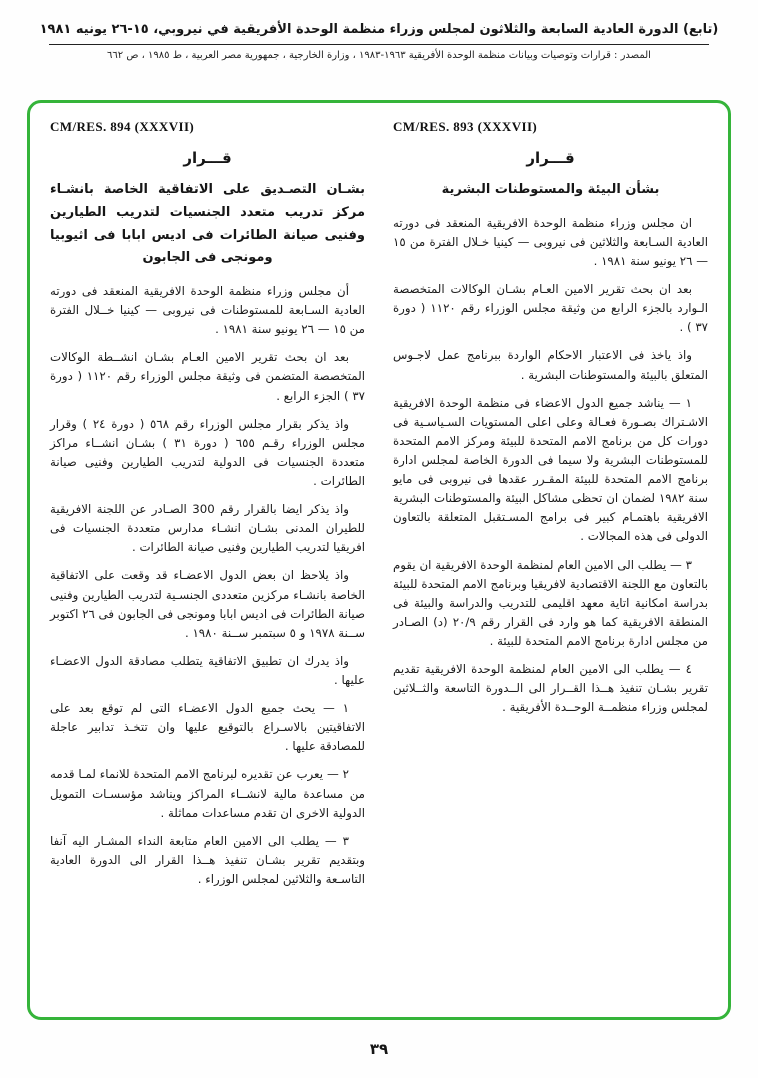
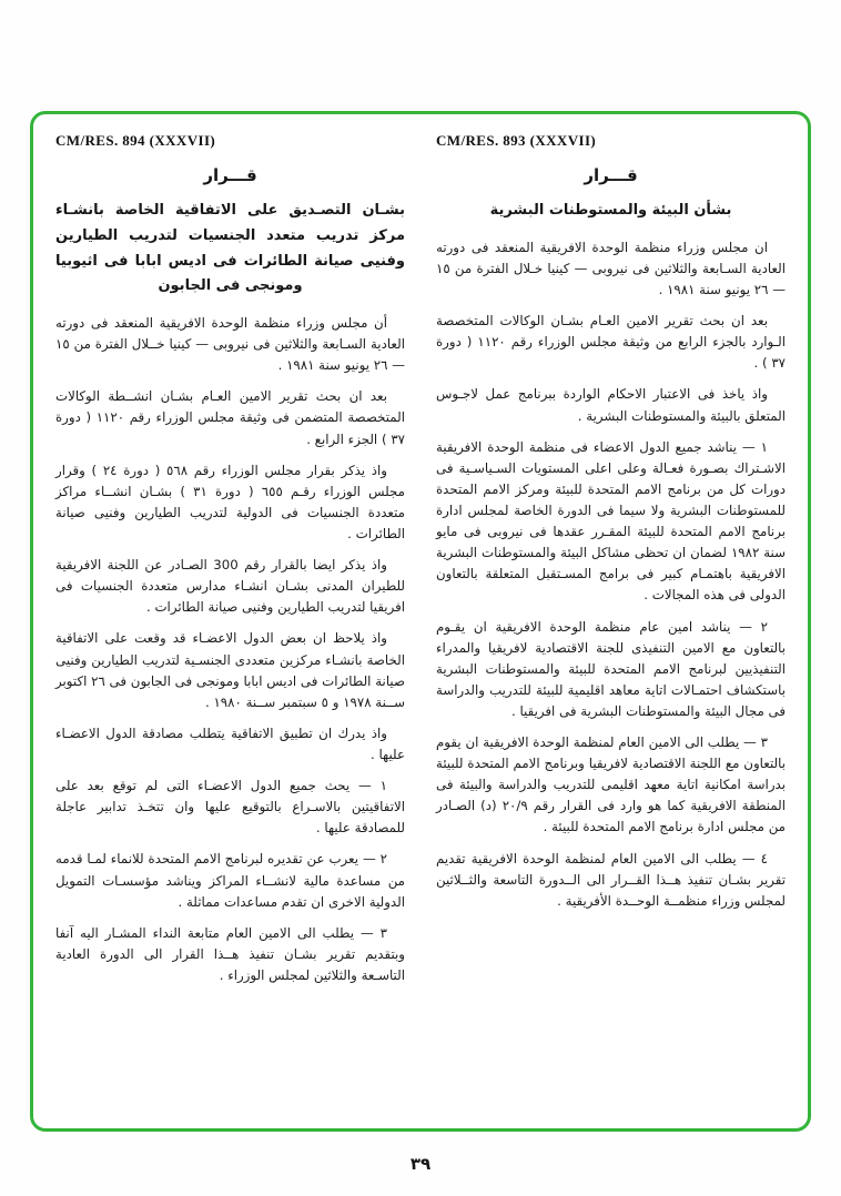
- (تابع) الدورة العادية السابعة والثلاثون لمجلس وزراء منظمة الوحدة الأفريقية في نيروبي، ١٥-٢٦ يونيه ١٩٨١
- المصدر : قرارات وتوصيات وبيانات منظمة الوحدة الأفريقية ١٩٦٣-١٩٨٣ ، وزارة الخارجية ، جمهورية مصر العربية ، ط ١٩٨٥ ، ص ٦٦٢
  CM/RES. 893 (XXXVII)
  قـــرار
  بشأن البيئة والمستوطنات البشرية
  ان مجلس وزراء منظمة الوحدة الافريقية المنعقد فى دورته العادية السـابعة والثلاثين فى نيروبى — كينيا خـلال الفترة من ١٥ — ٢٦ يونيو سنة ١٩٨١ .
  بعد ان بحث تقرير الامين العـام بشـان الوكالات المتخصصة الـوارد بالجزء الرابع من وثيقة مجلس الوزراء رقم ١١٢٠ ( دورة ٣٧ ) .
  واذ ياخذ فى الاعتبار الاحكام الواردة ببرنامج عمل لاجـوس المتعلق بالبيئة والمستوطنات البشرية .
  ١ — يناشد جميع الدول الاعضاء فى منظمة الوحدة الافريقية الاشـتراك بصـورة فعـالة وعلى اعلى المستويات السـياسـية فى دورات كل من برنامج الامم المتحدة للبيئة ومركز الامم المتحدة للمستوطنات البشرية ولا سيما فى الدورة الخاصة لمجلس ادارة برنامج الامم المتحدة للبيئة المقـرر عقدها فى نيروبى فى مايو سنة ١٩٨٢ لضمان ان تحظى مشاكل البيئة والمستوطنات البشرية الافريقية باهتمـام كبير فى برامج المسـتقبل المتعلقة بالتعاون الدولى فى هذه المجالات .
+ ٢ — يناشد امين عام منظمة الوحدة الافريقية ان يقـوم بالتعاون مع الامين التنفيذى للجنة الاقتصادية لافريقيا والمدراء التنفيذيين لبرنامج الامم المتحدة للبيئة والمستوطنات البشرية باستكشاف احتمـالات اتاية معاهد اقليمية للبيئة للتدريب والدراسة فى مجال البيئة والمستوطنات البشرية فى افريقيا .
  ٣ — يطلب الى الامين العام لمنظمة الوحدة الافريقية ان يقوم بالتعاون مع اللجنة الاقتصادية لافريقيا وبرنامج الامم المتحدة للبيئة بدراسة امكانية اتاية معهد اقليمى للتدريب والدراسة والبيئة فى المنطقة الافريقية كما هو وارد فى القرار رقم ٢٠/٩ (د) الصـادر من مجلس ادارة برنامج الامم المتحدة للبيئة .
  ٤ — يطلب الى الامين العام لمنظمة الوحدة الافريقية تقديم تقرير بشـان تنفيذ هــذا القــرار الى الــدورة التاسعة والثــلاثين لمجلس وزراء منظمــة الوحــدة الأفريقية .
  CM/RES. 894 (XXXVII)
  قـــرار
  بشـان التصـديق على الاتفاقية الخاصة بانشـاء مركز تدريب متعدد الجنسيات لتدريب الطيارين وفنيى صيانة الطائرات فى اديس ابابا فى اثيوبيا ومونجى فى الجابون
- أن مجلس وزراء منظمة الوحدة الافريقية المنعقد فى دورته العادية السـابعة للمستوطنات فى نيروبى — كينيا خــلال الفترة من ١٥ — ٢٦ يونيو سنة ١٩٨١ .
+ أن مجلس وزراء منظمة الوحدة الافريقية المنعقد فى دورته العادية السـابعة والثلاثين فى نيروبى — كينيا خــلال الفترة من ١٥ — ٢٦ يونيو سنة ١٩٨١ .
  بعد ان بحث تقرير الامين العـام بشـان انشــطة الوكالات المتخصصة المتضمن فى وثيقة مجلس الوزراء رقم ١١٢٠ ( دورة ٣٧ ) الجزء الرابع .
  واذ يذكر بقرار مجلس الوزراء رقم ٥٦٨ ( دورة ٢٤ ) وقرار مجلس الوزراء رقـم ٦٥٥ ( دورة ٣١ ) بشـان انشــاء مراكز متعددة الجنسيات فى الدولية لتدريب الطيارين وفنيى صيانة الطائرات .
  واذ يذكر ايضا بالقرار رقم 300 الصـادر عن اللجنة الافريقية للطيران المدنى بشـان انشـاء مدارس متعددة الجنسيات فى افريقيا لتدريب الطيارين وفنيى صيانة الطائرات .
  واذ يلاحظ ان بعض الدول الاعضـاء قد وقعت على الاتفاقية الخاصة بانشـاء مركزين متعددى الجنسـية لتدريب الطيارين وفنيى صيانة الطائرات فى اديس ابابا ومونجى فى الجابون فى ٢٦ اكتوبر ســنة ١٩٧٨ و ٥ سبتمبر ســنة ١٩٨٠ .
  واذ يدرك ان تطبيق الاتفاقية يتطلب مصادقة الدول الاعضـاء عليها .
  ١ — يحث جميع الدول الاعضـاء التى لم توقع بعد على الاتفاقيتين بالاسـراع بالتوقيع عليها وان تتخـذ تدابير عاجلة للمصادقة عليها .
  ٢ — يعرب عن تقديره لبرنامج الامم المتحدة للانماء لمـا قدمه من مساعدة مالية لانشــاء المراكز ويناشد مؤسسـات التمويل الدولية الاخرى ان تقدم مساعدات مماثلة .
  ٣ — يطلب الى الامين العام متابعة النداء المشـار اليه آنفا وبتقديم تقرير بشـان تنفيذ هــذا القرار الى الدورة العادية التاسـعة والثلاثين لمجلس الوزراء .
  ٣٩
